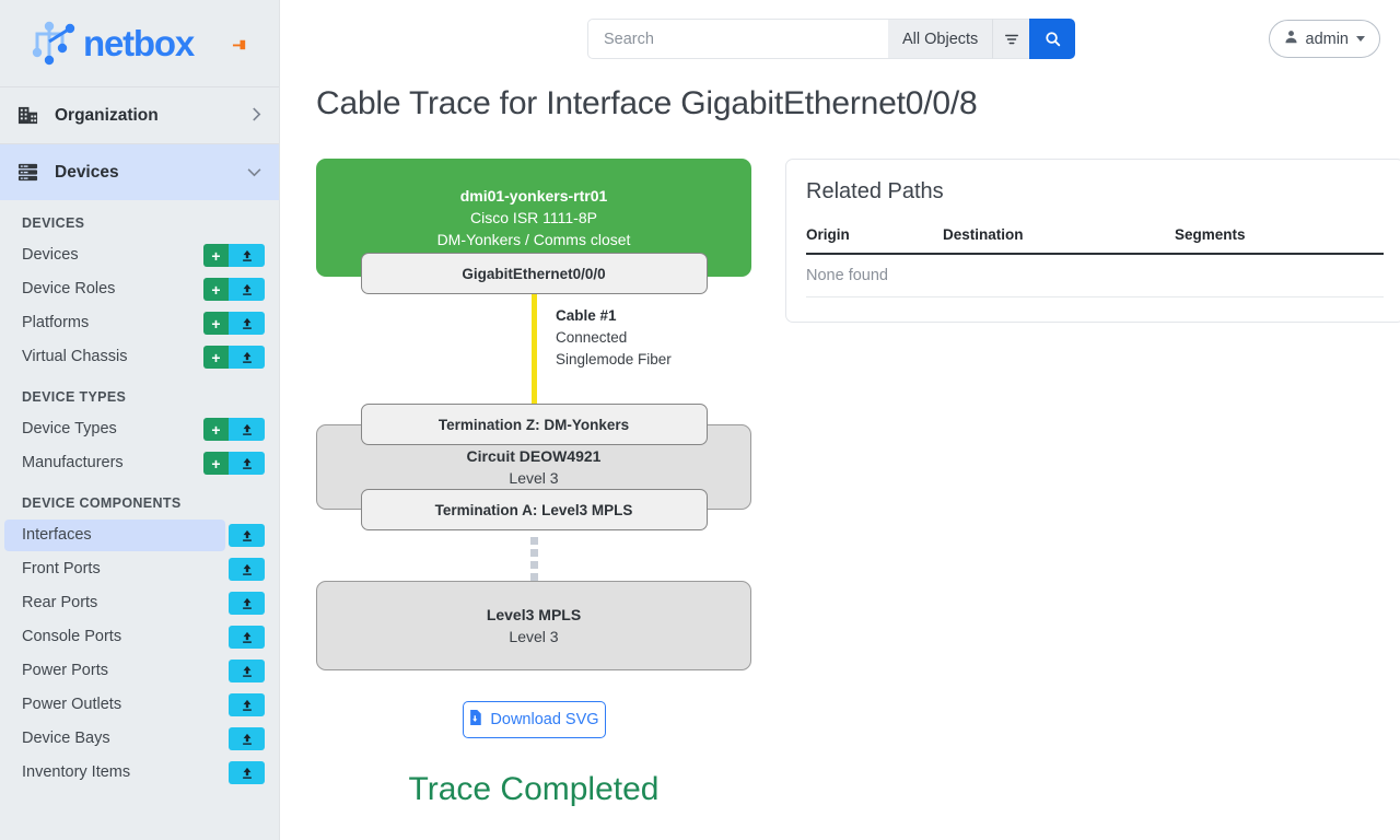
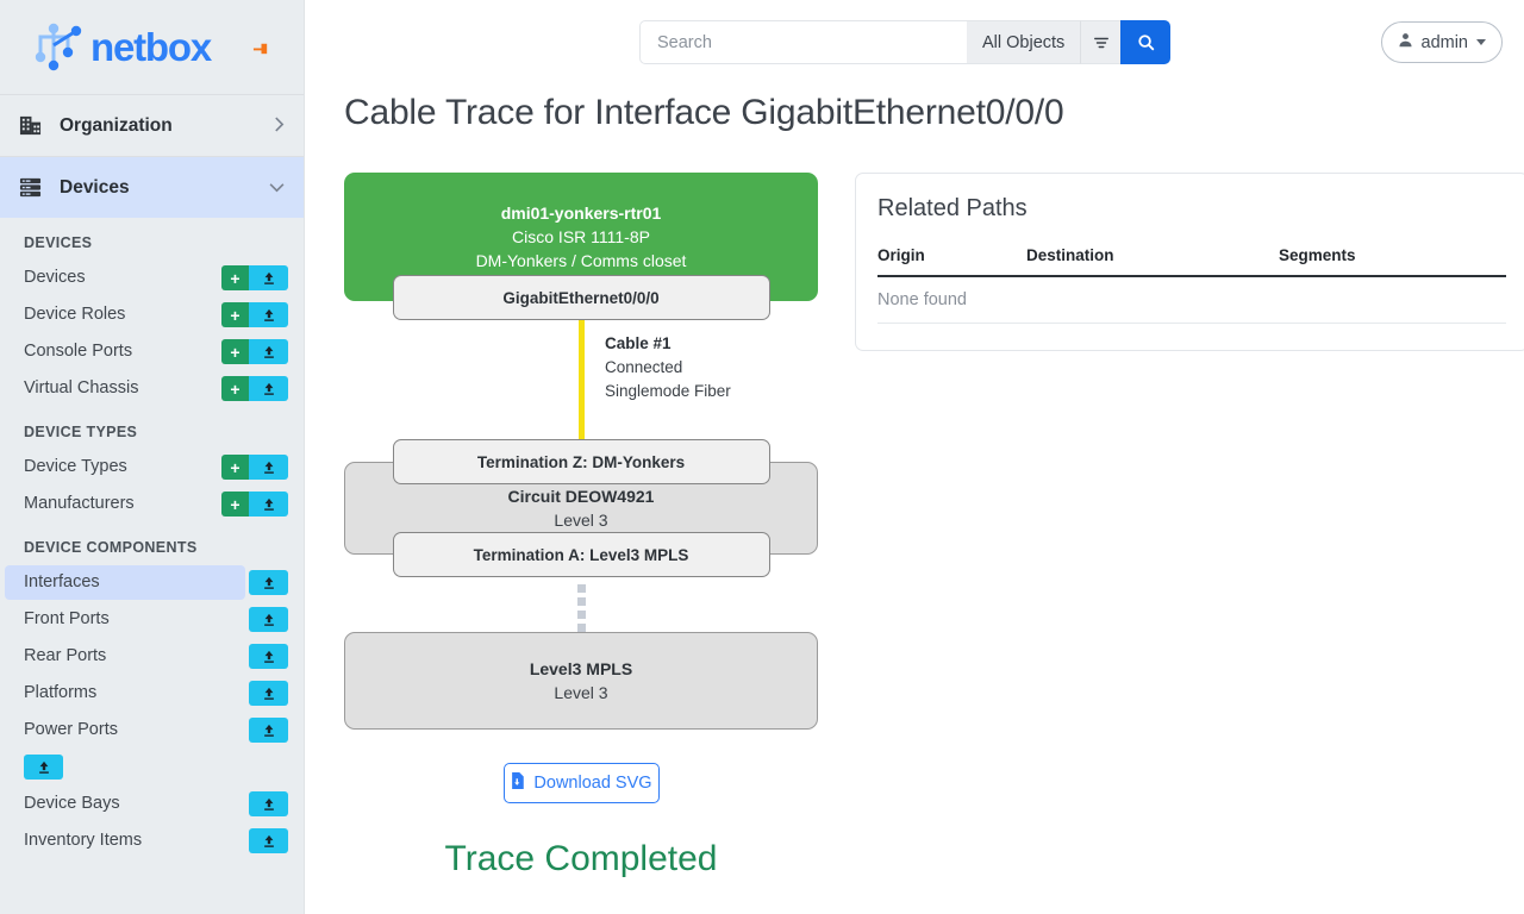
  netbox
  Organization
  Devices
  DEVICES
  Devices
  +
  Device Roles
  +
- Platforms
+ Console Ports
  +
  Virtual Chassis
  +
  DEVICE TYPES
  Device Types
  +
  Manufacturers
  +
  DEVICE COMPONENTS
  Interfaces
  Front Ports
  Rear Ports
- Console Ports
+ Platforms
  Power Ports
- Power Outlets
  Device Bays
  Inventory Items
  Search
  All Objects
  admin
- Cable Trace for Interface GigabitEthernet0/0/8
+ Cable Trace for Interface GigabitEthernet0/0/0
  dmi01-yonkers-rtr01
  Cisco ISR 1111-8P
  DM-Yonkers / Comms closet
  GigabitEthernet0/0/0
  Cable #1
  Connected
  Singlemode Fiber
  Termination Z: DM-Yonkers
  Circuit DEOW4921
  Level 3
  Termination A: Level3 MPLS
  Level3 MPLS
  Level 3
  Download SVG
  Trace Completed
  Related Paths
  Origin	Destination	Segments
  None found
